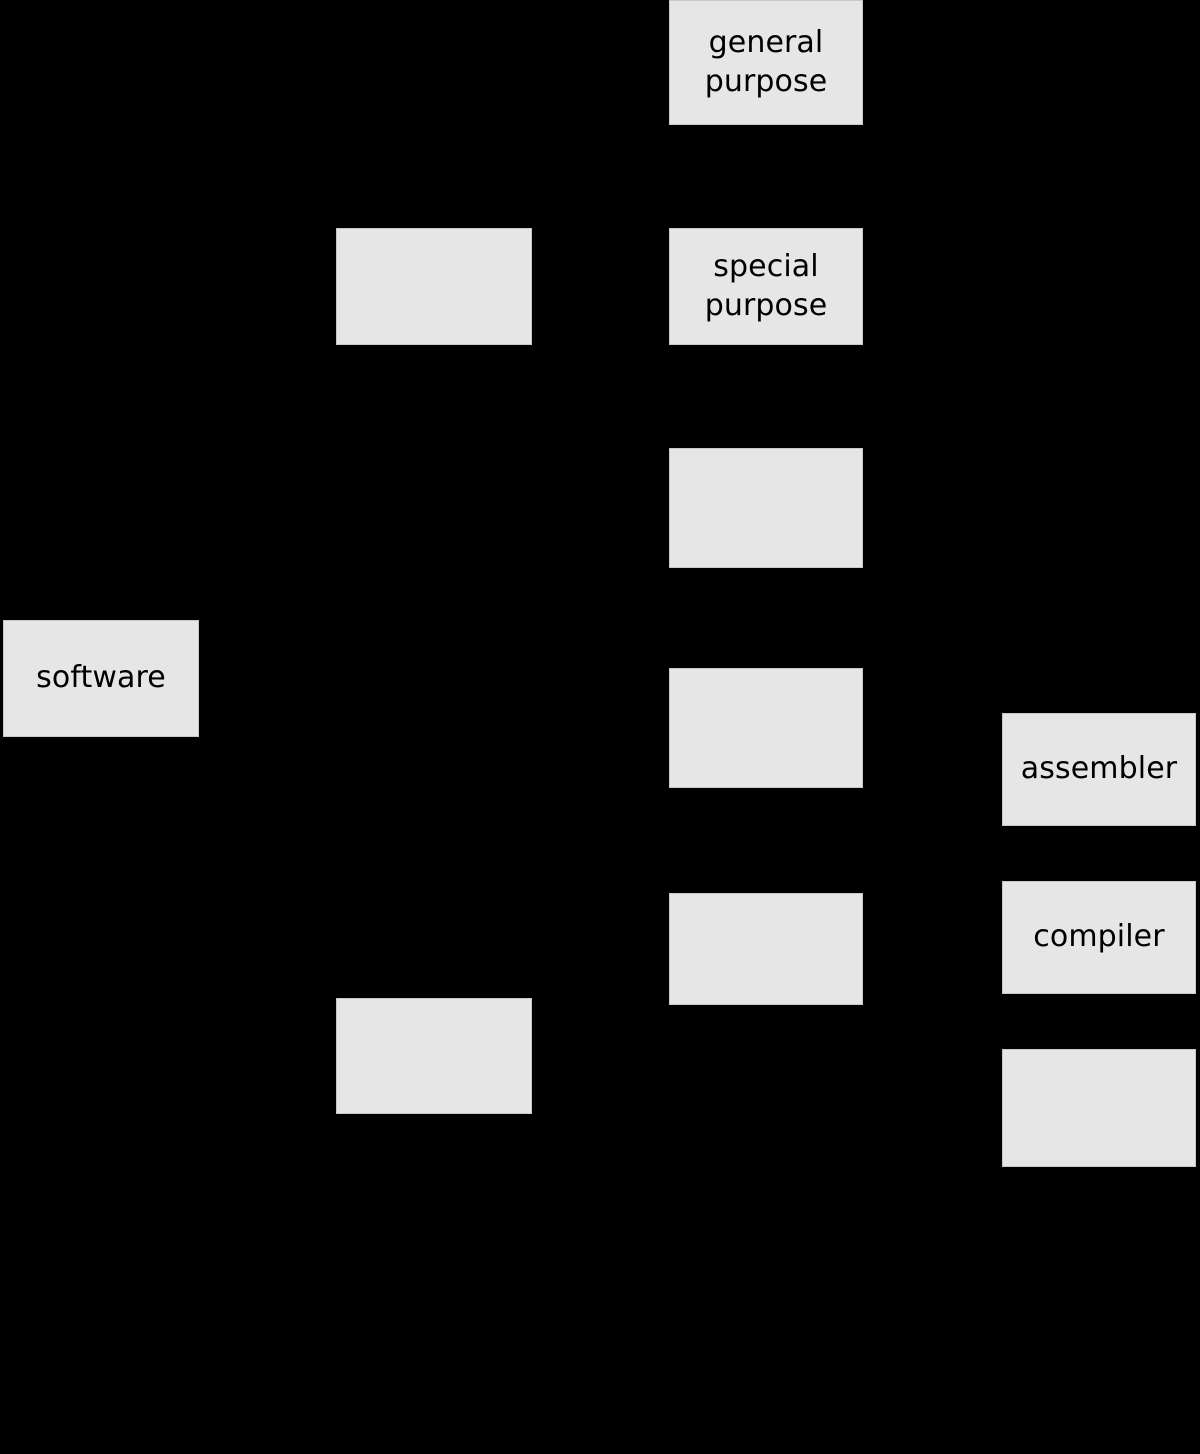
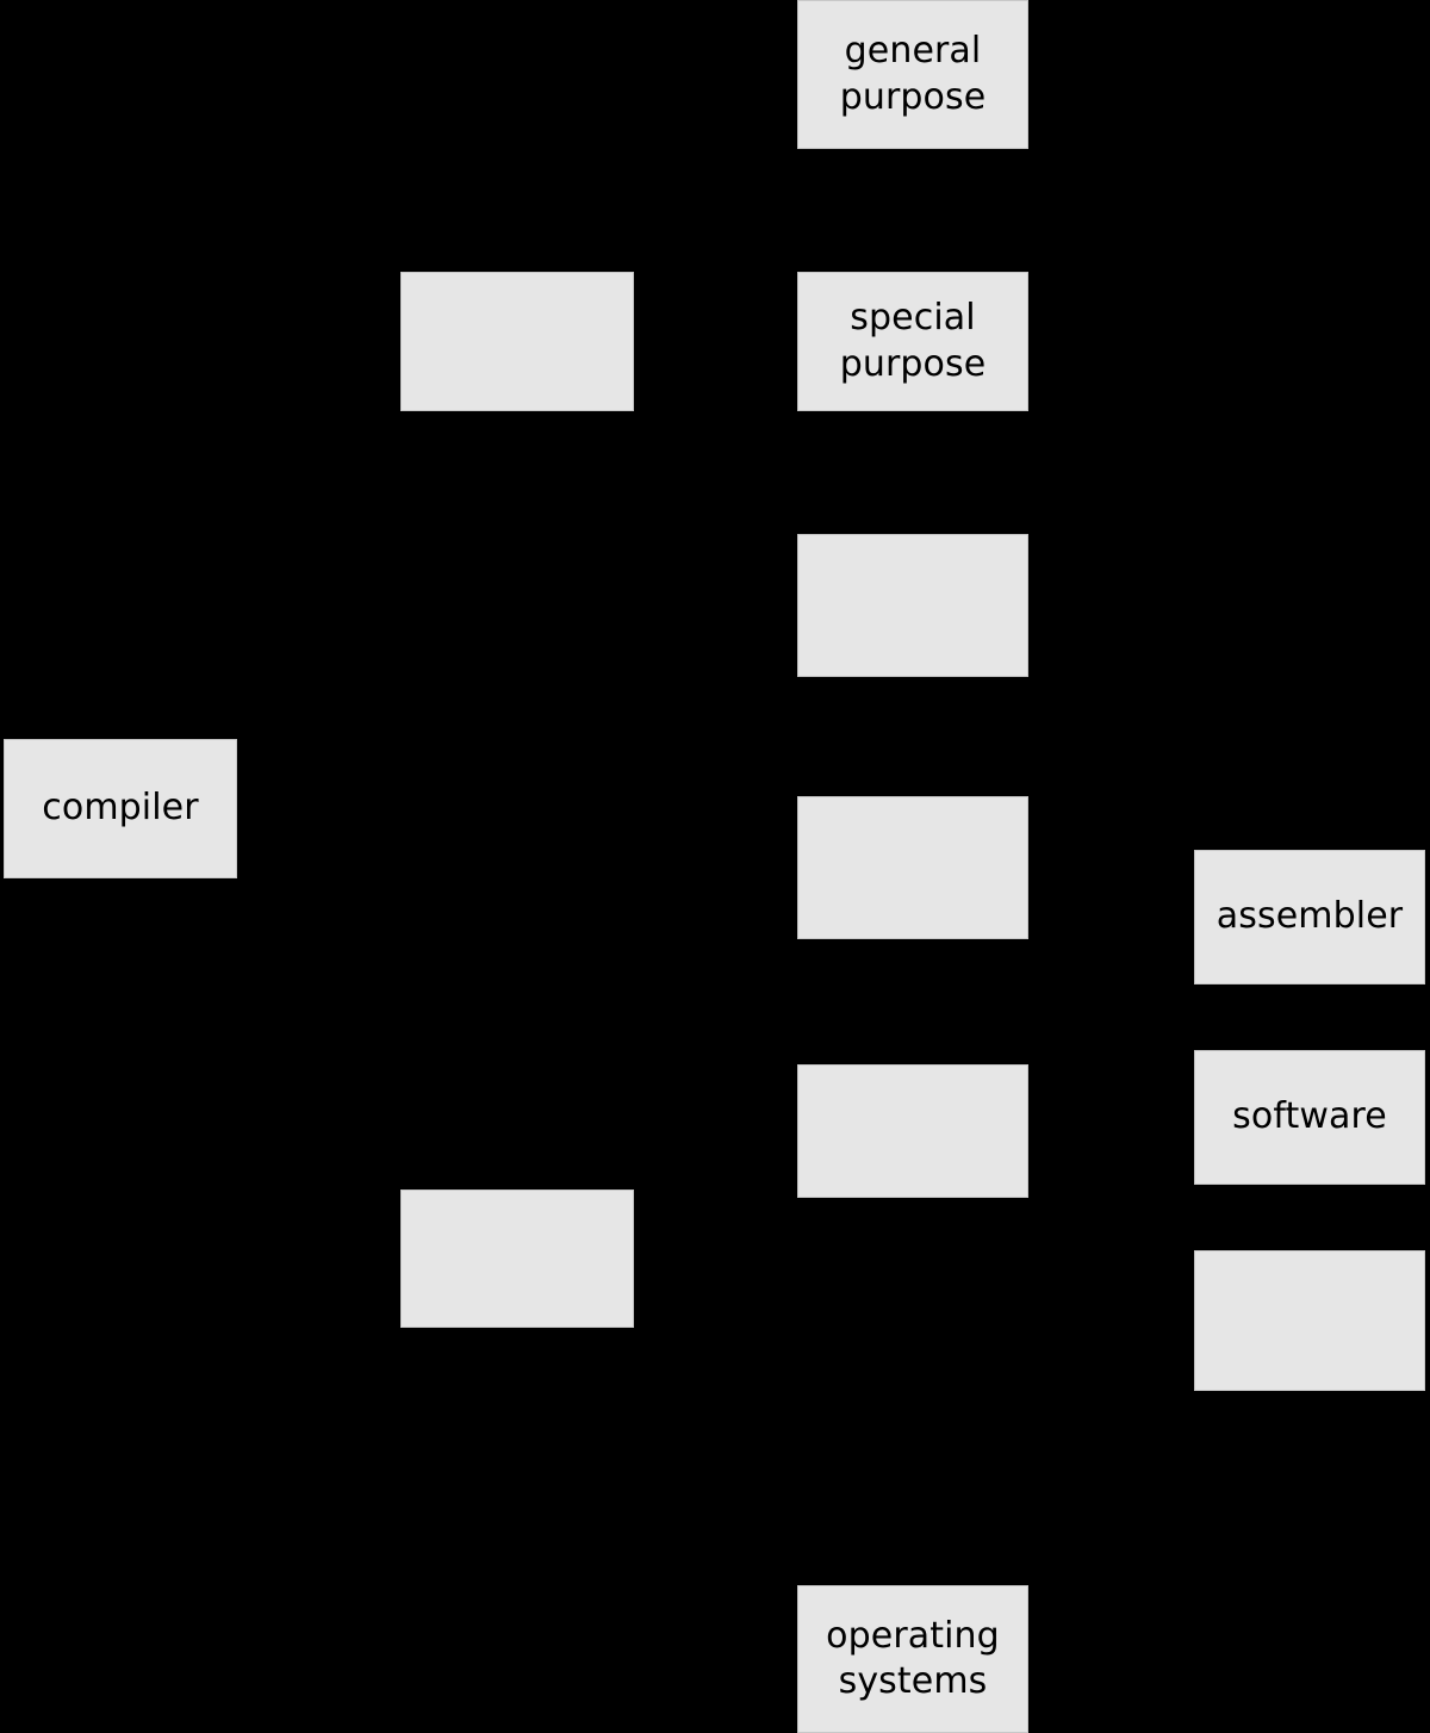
  general
  purpose
  special
  purpose
- software
+ compiler
  assembler
- compiler
+ software
+ operating
+ systems
